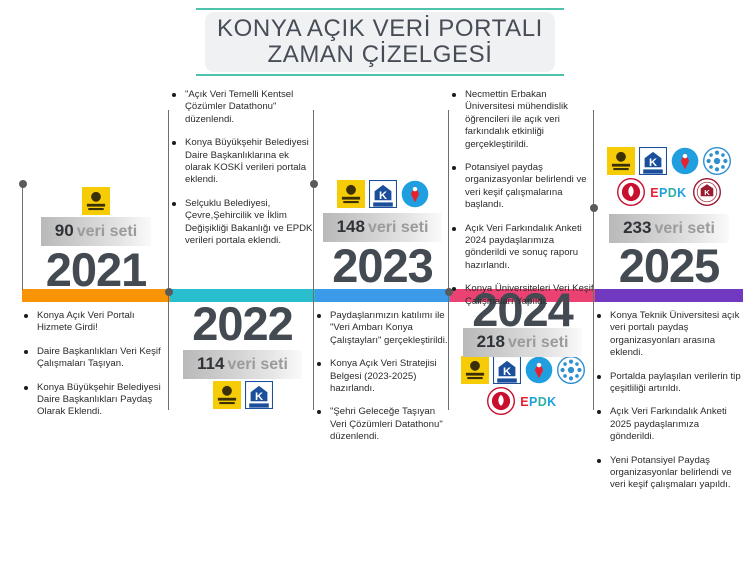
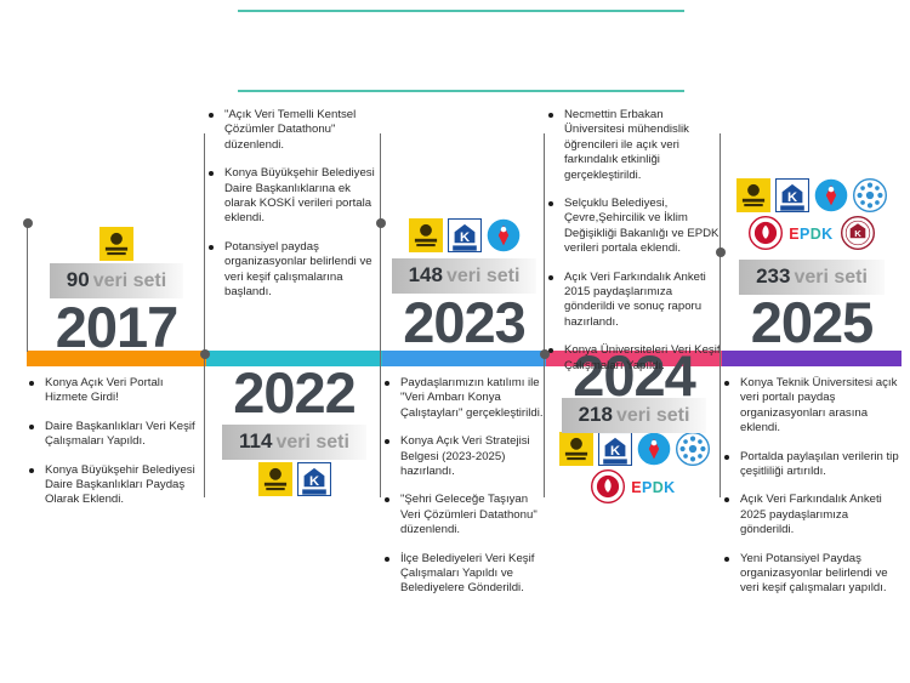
- KONYA AÇIK VERİ PORTALI
- ZAMAN ÇİZELGESİ
  90 veri seti
- 2021
+ 2017
  Konya Açık Veri Portalı Hizmete Girdi!
- Daire Başkanlıkları Veri Keşif Çalışmaları Taşıyan.
+ Daire Başkanlıkları Veri Keşif Çalışmaları Yapıldı.
  Konya Büyükşehir Belediyesi Daire Başkanlıkları Paydaş Olarak Eklendi.
  K
  114 veri seti
  2022
  "Açık Veri Temelli Kentsel Çözümler Datathonu" düzenlendi.
  Konya Büyükşehir Belediyesi Daire Başkanlıklarına ek olarak KOSKİ verileri portala eklendi.
- Selçuklu Belediyesi, Çevre,Şehircilik ve İklim Değişikliği Bakanlığı ve EPDK verileri portala eklendi.
+ Potansiyel paydaş organizasyonlar belirlendi ve veri keşif çalışmalarına başlandı.
  K
  148 veri seti
  2023
  Paydaşlarımızın katılımı ile "Veri Ambarı Konya Çalıştayları" gerçekleştirildi.
  Konya Açık Veri Stratejisi Belgesi (2023-2025) hazırlandı.
  "Şehri Geleceğe Taşıyan Veri Çözümleri Datathonu" düzenlendi.
+ İlçe Belediyeleri Veri Keşif Çalışmaları Yapıldı ve Belediyelere Gönderildi.
  K
  E
  P
  D
  K
  218 veri seti
  2024
  Necmettin Erbakan Üniversitesi mühendislik öğrencileri ile açık veri farkındalık etkinliği gerçekleştirildi.
- Potansiyel paydaş organizasyonlar belirlendi ve veri keşif çalışmalarına başlandı.
+ Selçuklu Belediyesi, Çevre,Şehircilik ve İklim Değişikliği Bakanlığı ve EPDK verileri portala eklendi.
- Açık Veri Farkındalık Anketi 2024 paydaşlarımıza gönderildi ve sonuç raporu hazırlandı.
+ Açık Veri Farkındalık Anketi 2015 paydaşlarımıza gönderildi ve sonuç raporu hazırlandı.
  Konya Üniversiteleri Veri Keşi Çalışmaları Yapıldı.
  K
  E
  P
  D
  K
  K
  233 veri seti
  2025
  Konya Teknik Üniversitesi açık veri portalı paydaş organizasyonları arasına eklendi.
  Portalda paylaşılan verilerin tip çeşitliliği artırıldı.
  Açık Veri Farkındalık Anketi 2025 paydaşlarımıza gönderildi.
  Yeni Potansiyel Paydaş organizasyonlar belirlendi ve veri keşif çalışmaları yapıldı.
